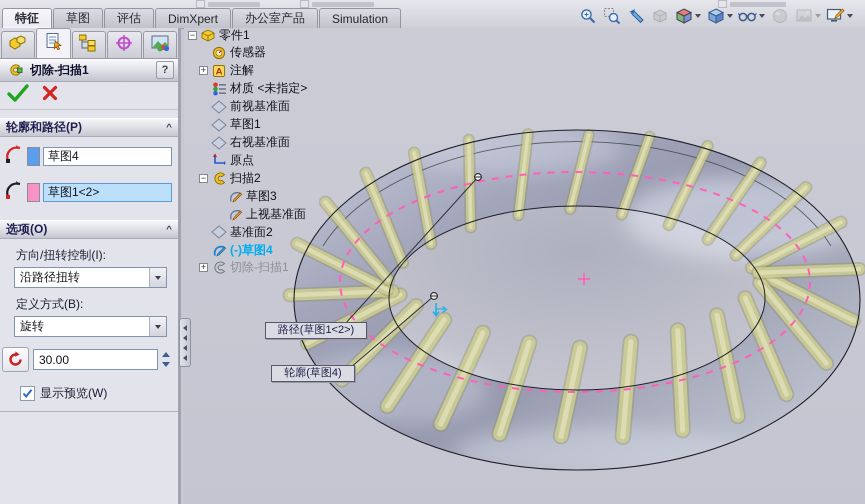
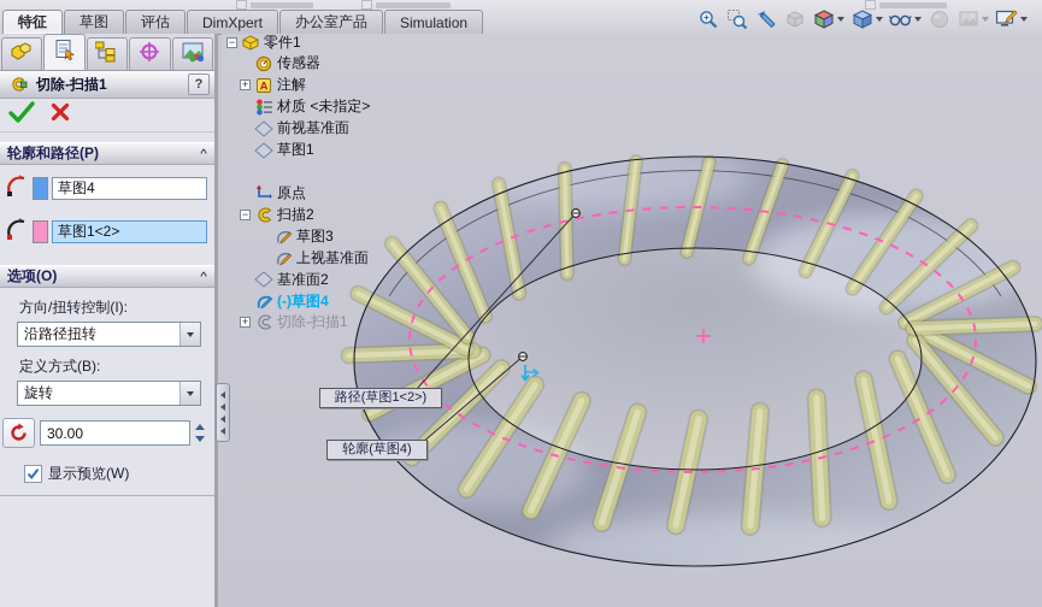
  特征
  草图
  评估
  DimXpert
  办公室产品
  Simulation
  切除-扫描1
  ?
  轮廓和路径(P)
  ^
  草图4
  草图1<2>
  选项(O)
  ^
  方向/扭转控制(I):
  沿路径扭转
  定义方式(B):
  旋转
  30.00
  显示预览(W)
  −
  零件1
  传感器
  +
  A
  注解
  材质 <未指定>
  前视基准面
  草图1
- 右视基准面
  原点
  −
  扫描2
  草图3
  上视基准面
  基准面2
  (-)草图4
  +
  切除-扫描1
  路径(草图1<2>)
  轮廓(草图4)
